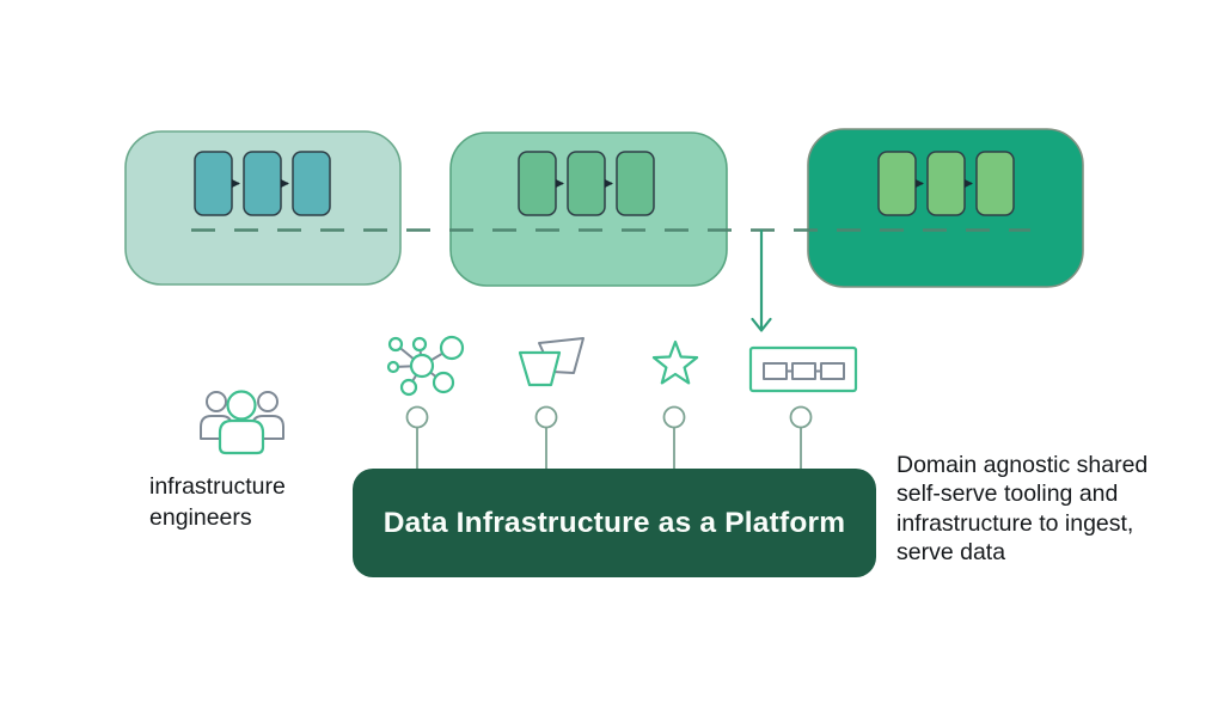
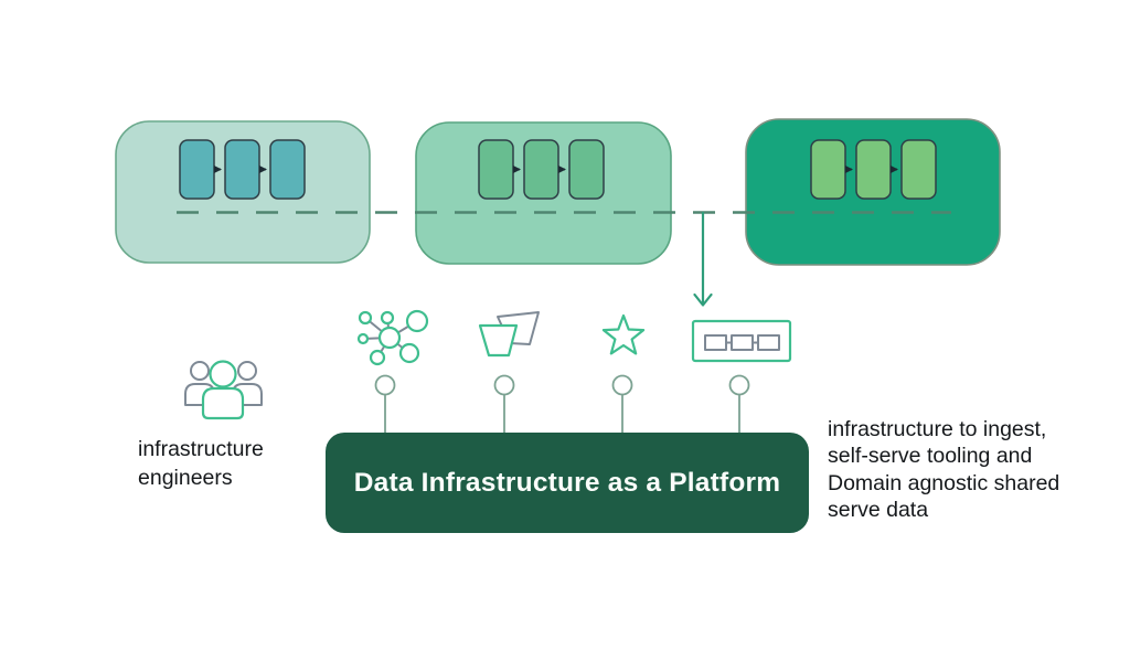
  Data Infrastructure as a Platform
  infrastructure
  engineers
- Domain agnostic shared
+ infrastructure to ingest,
  self-serve tooling and
- infrastructure to ingest,
+ Domain agnostic shared
  serve data
